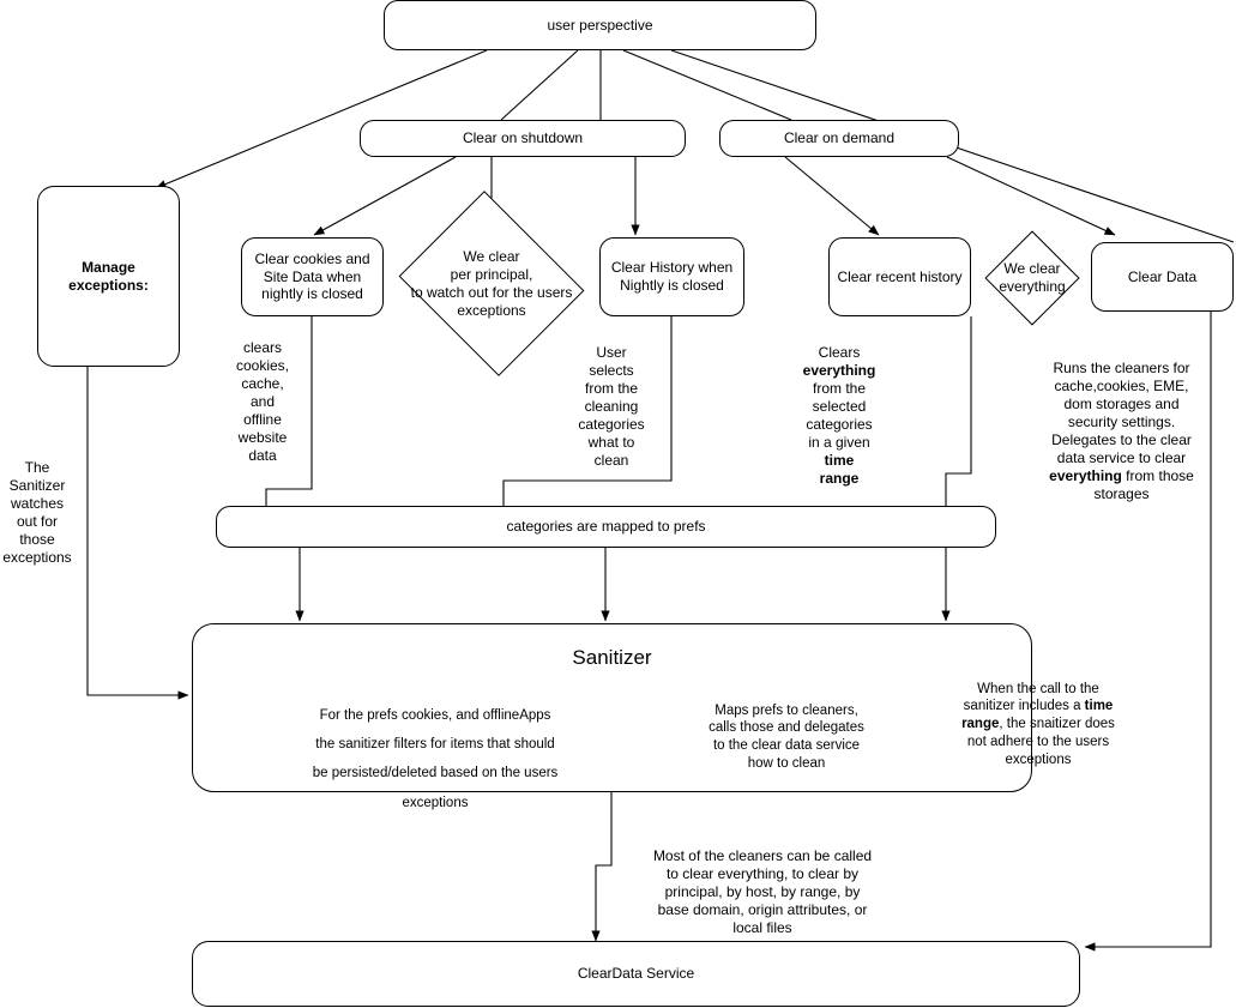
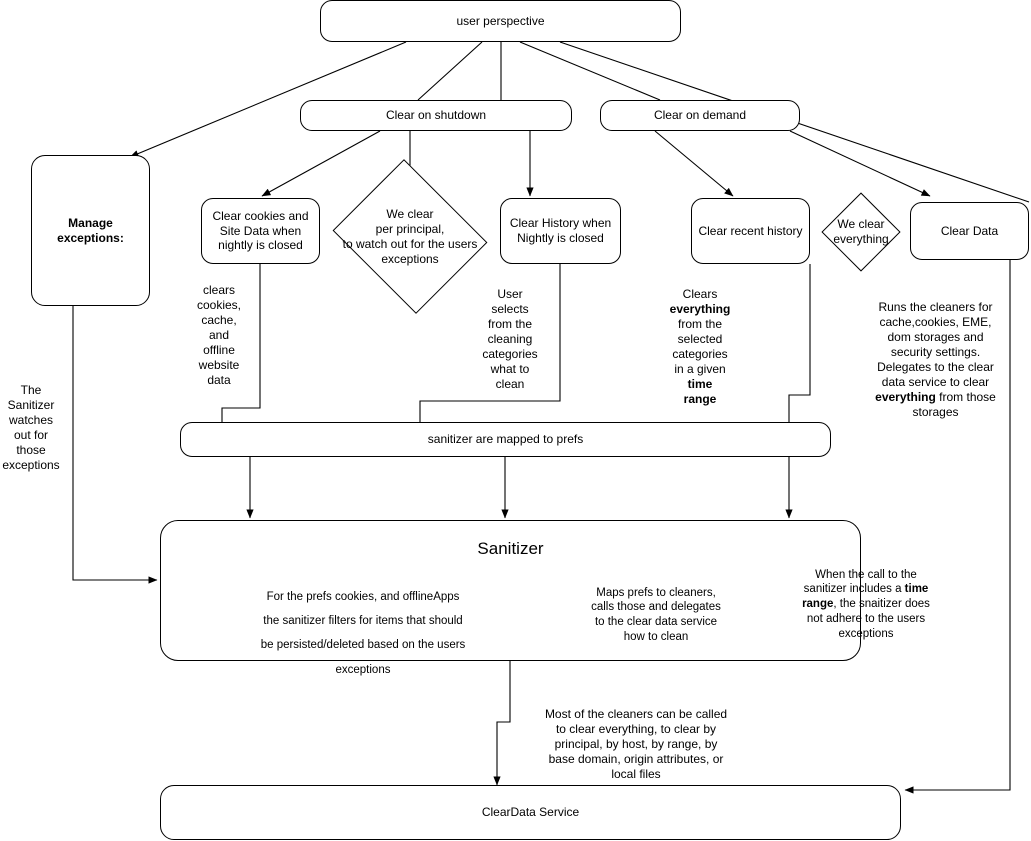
  user perspective
  Clear on shutdown
  Clear on demand
  Manage exceptions:
  Clear cookies and
  Site Data when
  nightly is closed
  We clear
  per principal,
  to watch out for the users
  exceptions
  Clear History when
  Nightly is closed
  Clear recent history
  We clear
  everything
  Clear Data
- categories are mapped to prefs
+ sanitizer are mapped to prefs
  Sanitizer
  For the prefs cookies, and offlineApps
  the sanitizer filters for items that should
  be persisted/deleted based on the users
  exceptions
  Maps prefs to cleaners,
  calls those and delegates
  to the clear data service
  how to clean
  When the call to the
  sanitizer includes a time
  range, the snaitizer does
  not adhere to the users
  exceptions
  ClearData Service
  The
  Sanitizer
  watches
  out for
  those
  exceptions
  clears
  cookies,
  cache,
  and
  offline
  website
  data
  User
  selects
  from the
  cleaning
  categories
  what to
  clean
  Clears everything from the
  selected
  categories
  in a given time
  range
  Runs the cleaners for
  cache,cookies, EME,
  dom storages and
  security settings.
  Delegates to the clear
  data service to clear everything from those
  storages
  Most of the cleaners can be called
  to clear everything, to clear by
  principal, by host, by range, by
  base domain, origin attributes, or
  local files
